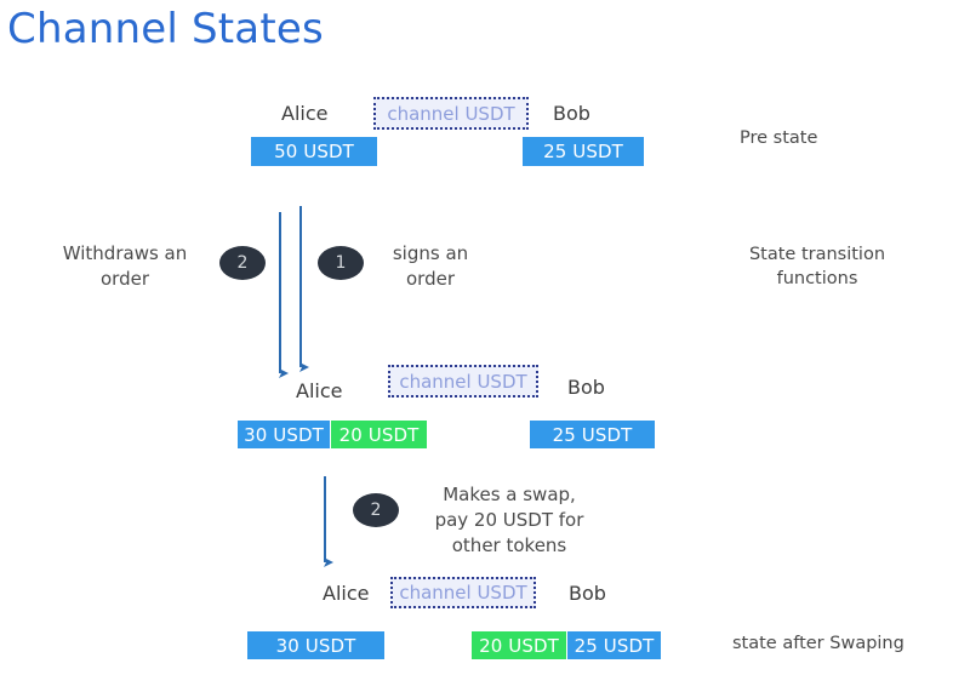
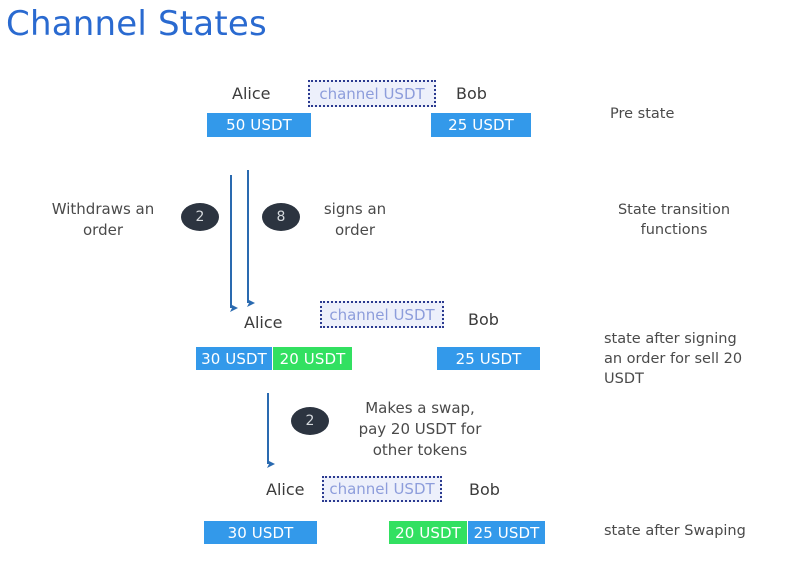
  Channel States
  Alice
  channel USDT
  Bob
  50 USDT
  25 USDT
  Pre state
  Withdraws an
  order
  2
- 1
+ 8
  signs an
  order
  State transition
  functions
  Alice
  channel USDT
  Bob
  30 USDT
  20 USDT
  25 USDT
+ state after signing
+ an order for sell 20
+ USDT
  2
  Makes a swap,
  pay 20 USDT for
  other tokens
  Alice
  channel USDT
  Bob
  30 USDT
  20 USDT
  25 USDT
  state after Swaping
